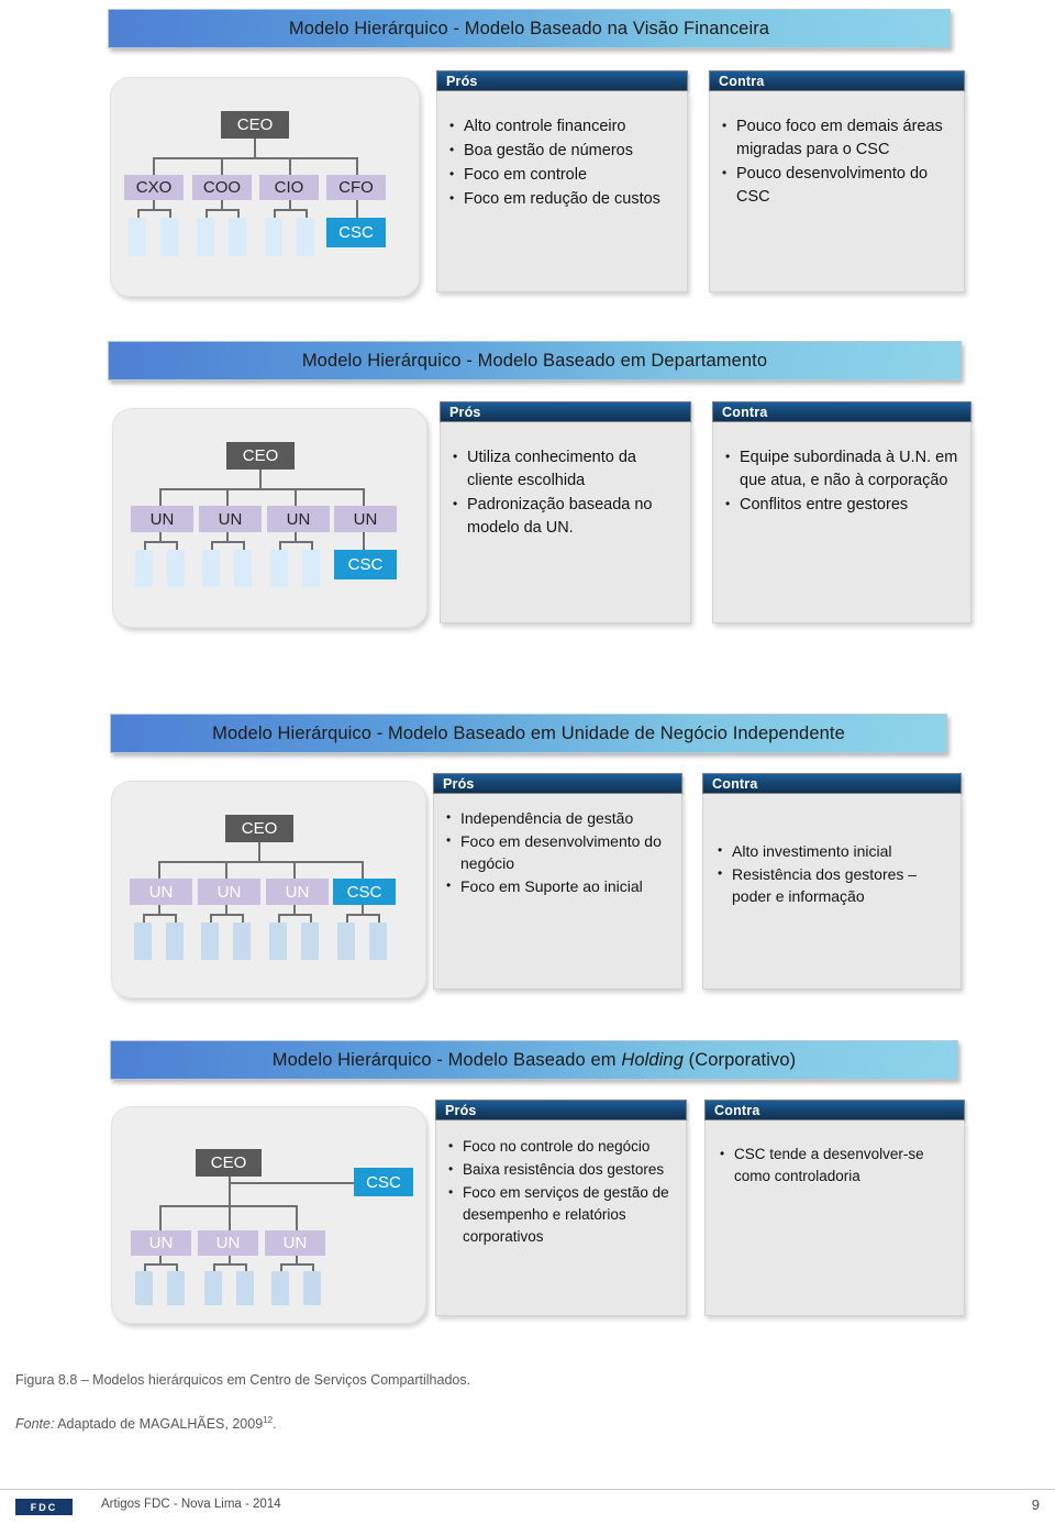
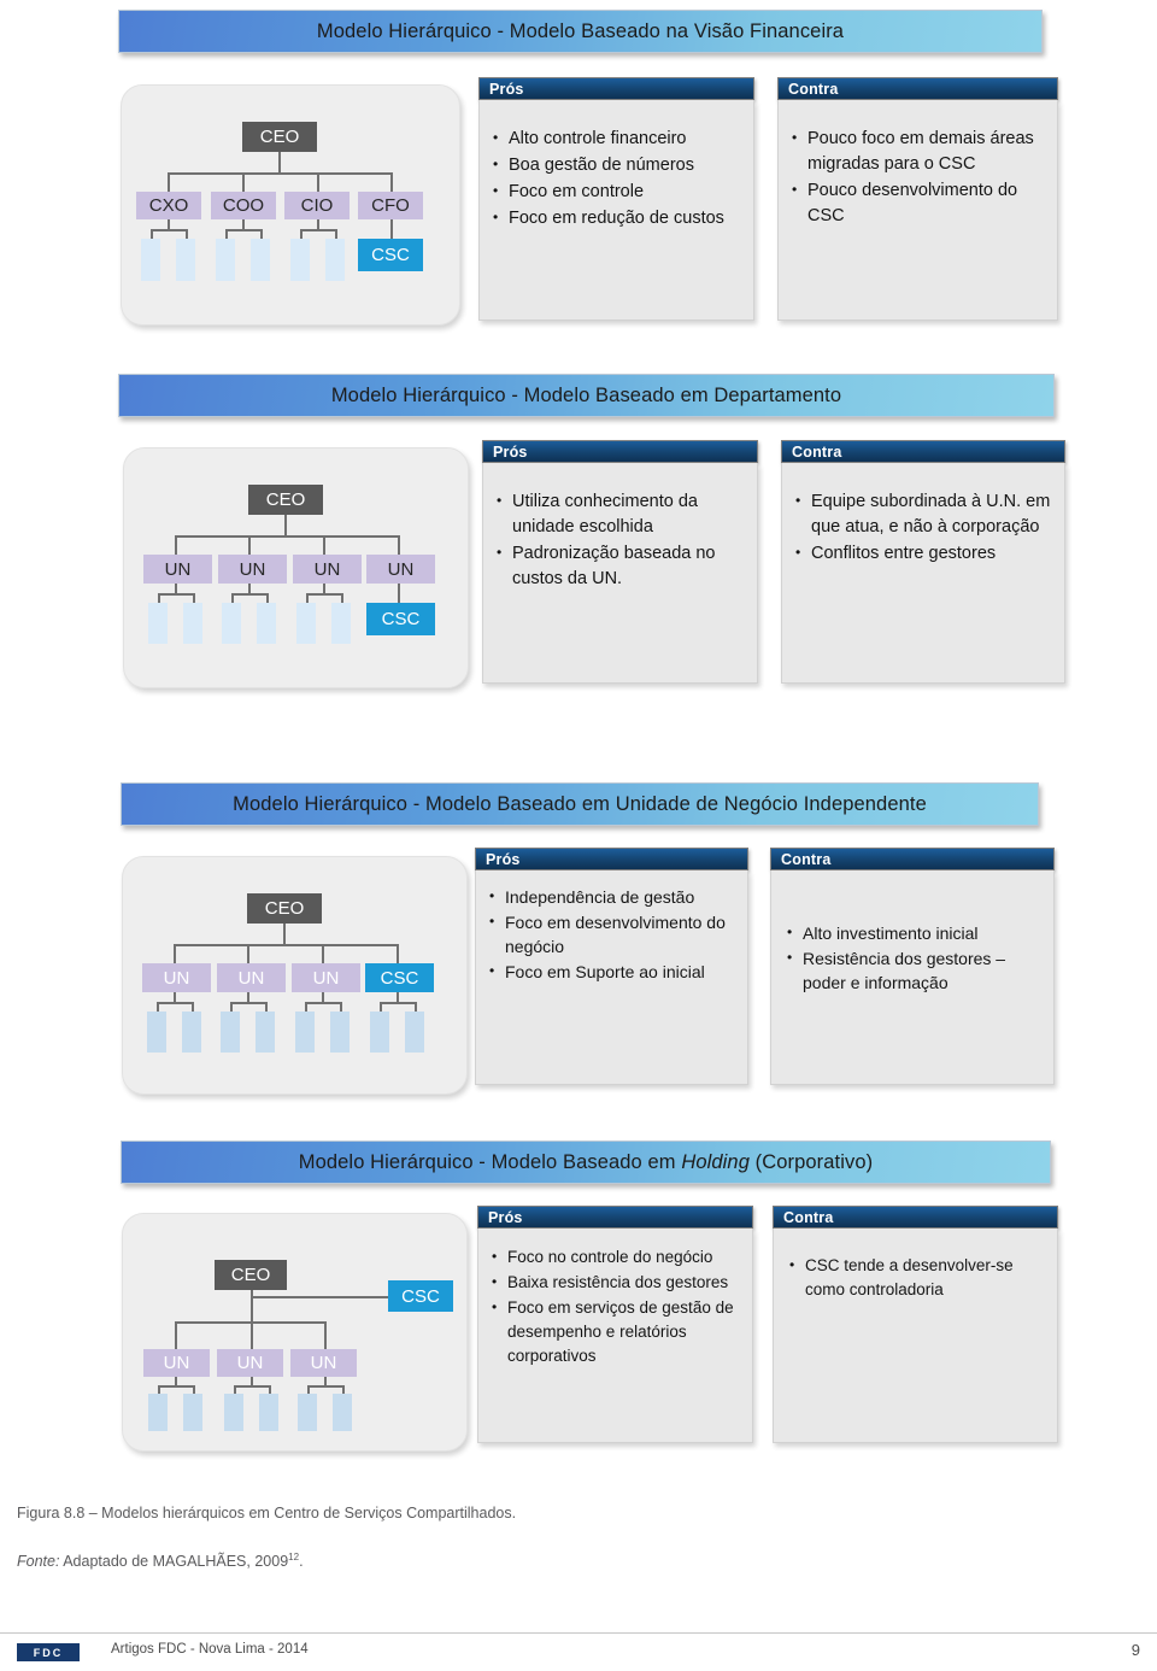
  Modelo Hierárquico - Modelo Baseado na Visão Financeira
  CEO
  CXO
  COO
  CIO
  CFO
  CSC
  Prós
  Alto controle financeiro
  Boa gestão de números
  Foco em controle
  Foco em redução de custos
  Contra
  Pouco foco em demais áreas migradas para o CSC
  Pouco desenvolvimento do CSC
  Modelo Hierárquico - Modelo Baseado em Departamento
  CEO
  UN
  UN
  UN
  UN
  CSC
  Prós
- Utiliza conhecimento da cliente escolhida
+ Utiliza conhecimento da unidade escolhida
- Padronização baseada no modelo da UN.
+ Padronização baseada no custos da UN.
  Contra
  Equipe subordinada à U.N. em que atua, e não à corporação
  Conflitos entre gestores
  Modelo Hierárquico - Modelo Baseado em Unidade de Negócio Independente
  CEO
  UN
  UN
  UN
  CSC
  Prós
  Independência de gestão
  Foco em desenvolvimento do negócio
  Foco em Suporte ao inicial
  Contra
  Alto investimento inicial
  Resistência dos gestores – poder e informação
  Modelo Hierárquico - Modelo Baseado em Holding (Corporativo)
  CEO
  CSC
  UN
  UN
  UN
  Prós
  Foco no controle do negócio
  Baixa resistência dos gestores
  Foco em serviços de gestão de desempenho e relatórios corporativos
  Contra
  CSC tende a desenvolver-se como controladoria
  Figura 8.8 – Modelos hierárquicos em Centro de Serviços Compartilhados.
  Fonte: Adaptado de MAGALHÃES, 200912.
  FDC
  Artigos FDC - Nova Lima - 2014
  9
